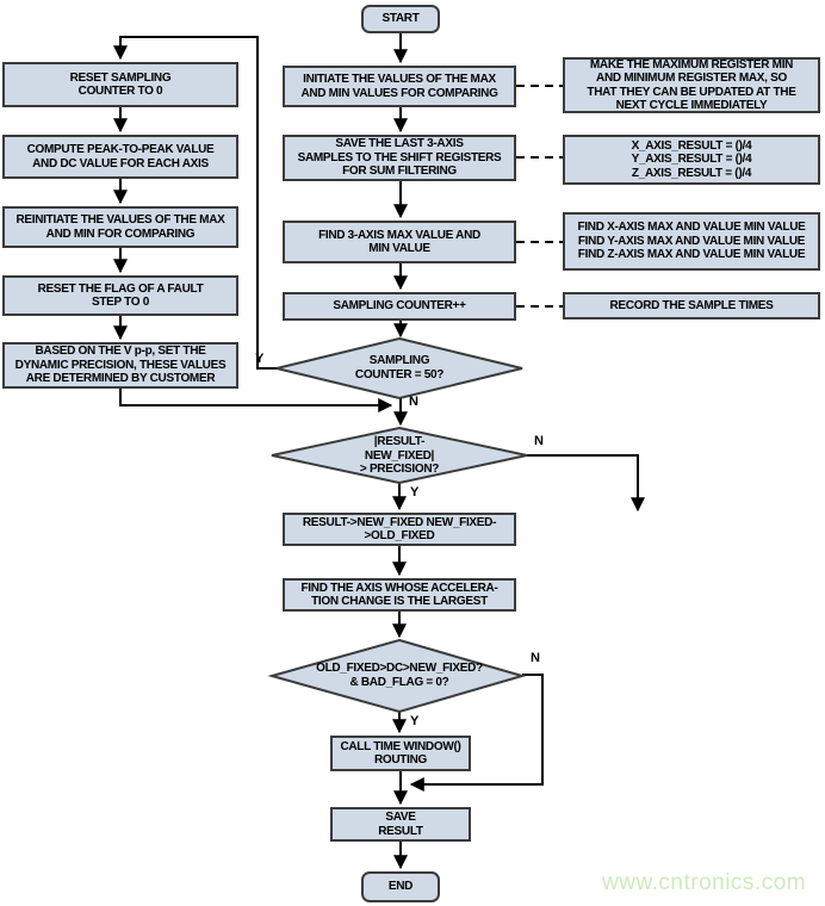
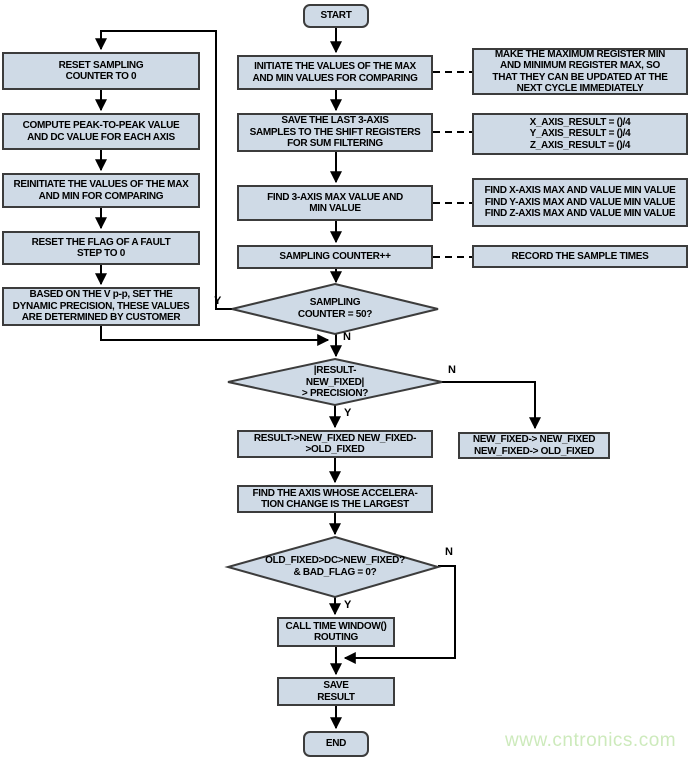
  START
  END
  INITIATE THE VALUES OF THE MAX
  AND MIN VALUES FOR COMPARING
  SAVE THE LAST 3-AXIS
  SAMPLES TO THE SHIFT REGISTERS
  FOR SUM FILTERING
  FIND 3-AXIS MAX VALUE AND
  MIN VALUE
  SAMPLING COUNTER++
  RESULT->NEW_FIXED NEW_FIXED-
  >OLD_FIXED
  FIND THE AXIS WHOSE ACCELERA-
  TION CHANGE IS THE LARGEST
  CALL TIME WINDOW()
  ROUTING
  SAVE
  RESULT
+ NEW_FIXED-> NEW_FIXED
+ NEW_FIXED-> OLD_FIXED
  RESET SAMPLING
  COUNTER TO 0
  COMPUTE PEAK-TO-PEAK VALUE
  AND DC VALUE FOR EACH AXIS
  REINITIATE THE VALUES OF THE MAX
  AND MIN FOR COMPARING
  RESET THE FLAG OF A FAULT
  STEP TO 0
  BASED ON THE V p-p, SET THE
  DYNAMIC PRECISION, THESE VALUES
  ARE DETERMINED BY CUSTOMER
  MAKE THE MAXIMUM REGISTER MIN
  AND MINIMUM REGISTER MAX, SO
  THAT THEY CAN BE UPDATED AT THE
  NEXT CYCLE IMMEDIATELY
  X_AXIS_RESULT = ()/4
  Y_AXIS_RESULT = ()/4
  Z_AXIS_RESULT = ()/4
  FIND X-AXIS MAX AND VALUE MIN VALUE
  FIND Y-AXIS MAX AND VALUE MIN VALUE
  FIND Z-AXIS MAX AND VALUE MIN VALUE
  RECORD THE SAMPLE TIMES
  SAMPLING
  COUNTER = 50?
  |RESULT-
  NEW_FIXED|
  > PRECISION?
  OLD_FIXED>DC>NEW_FIXED?
  & BAD_FLAG = 0?
  Y
  N
  N
  Y
  N
  Y
  www.cntronics.com
